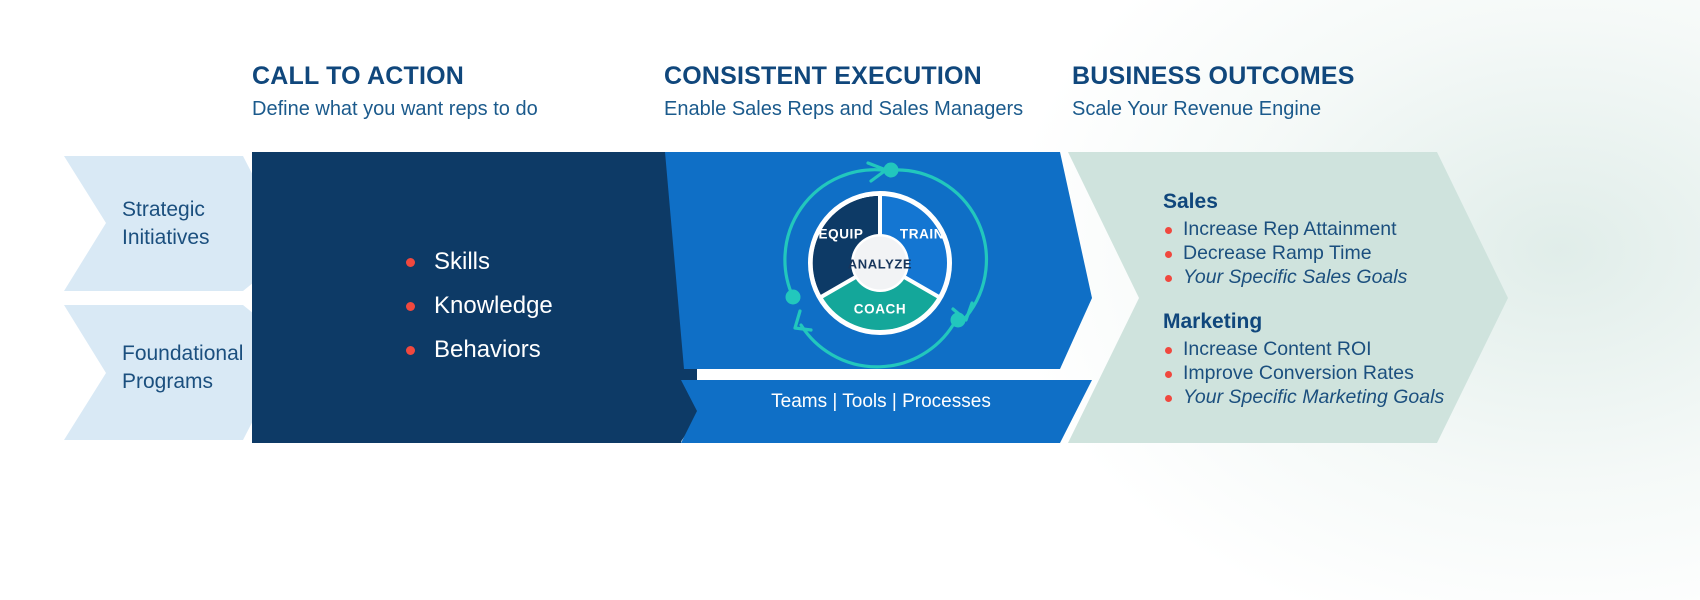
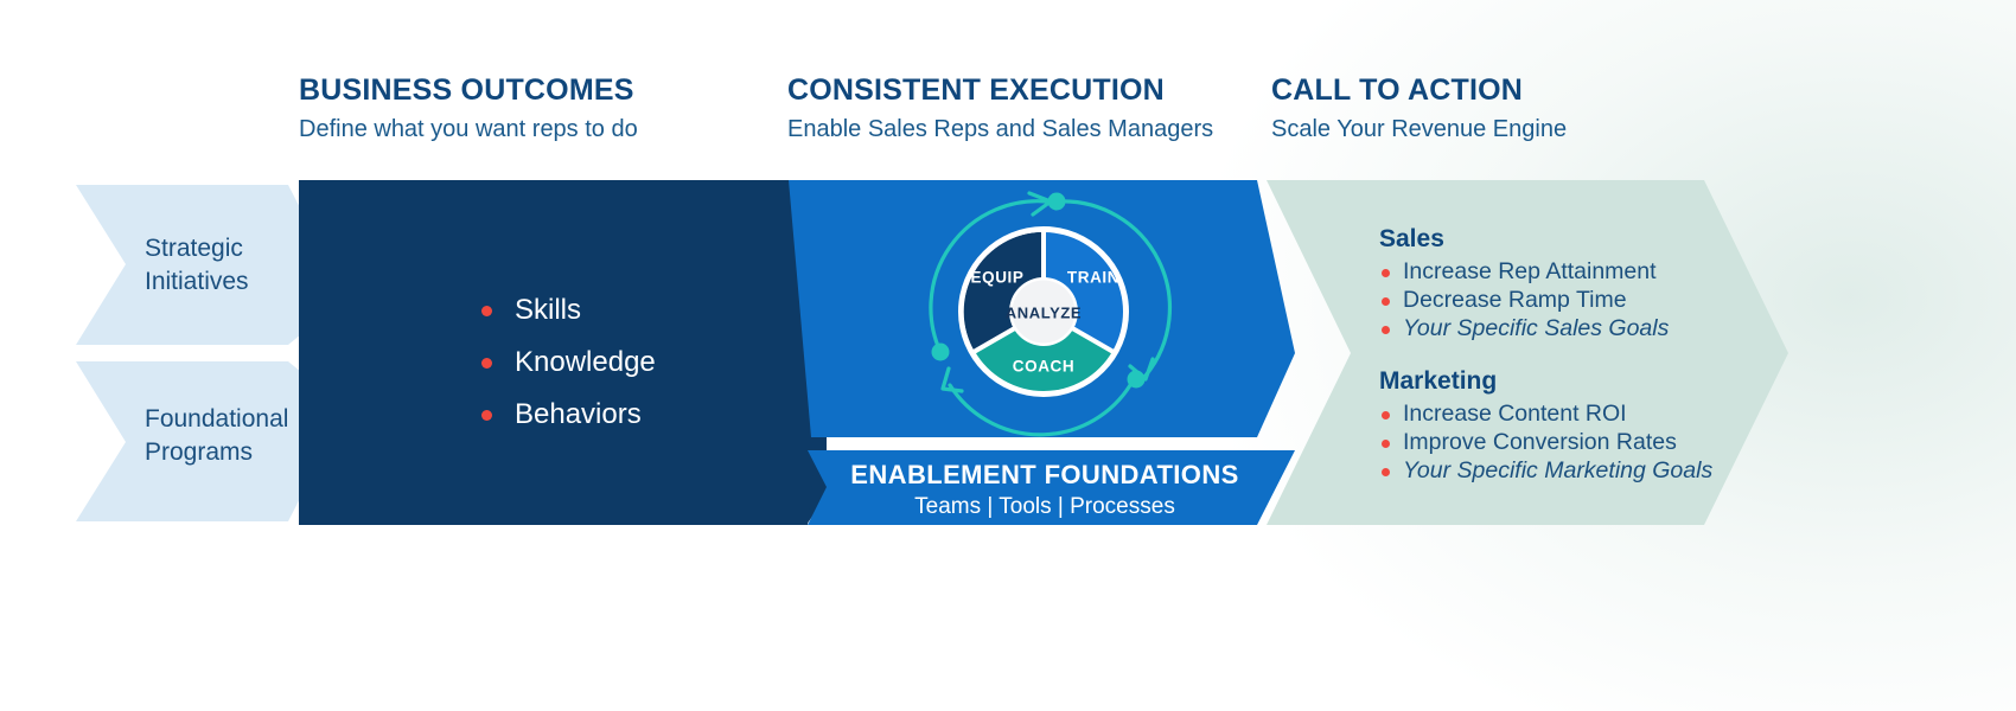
- CALL TO ACTION
+ BUSINESS OUTCOMES
  Define what you want reps to do
  CONSISTENT EXECUTION
  Enable Sales Reps and Sales Managers
- BUSINESS OUTCOMES
+ CALL TO ACTION
  Scale Your Revenue Engine
  Strategic
  Initiatives
  Foundational
  Programs
  Skills
  Knowledge
  Behaviors
  EQUIP
  TRAIN
  COACH
  ANALYZE
+ ENABLEMENT FOUNDATIONS
  Teams | Tools | Processes
  Sales
  Increase Rep Attainment
  Decrease Ramp Time
  Your Specific Sales Goals
  Marketing
  Increase Content ROI
  Improve Conversion Rates
  Your Specific Marketing Goals
